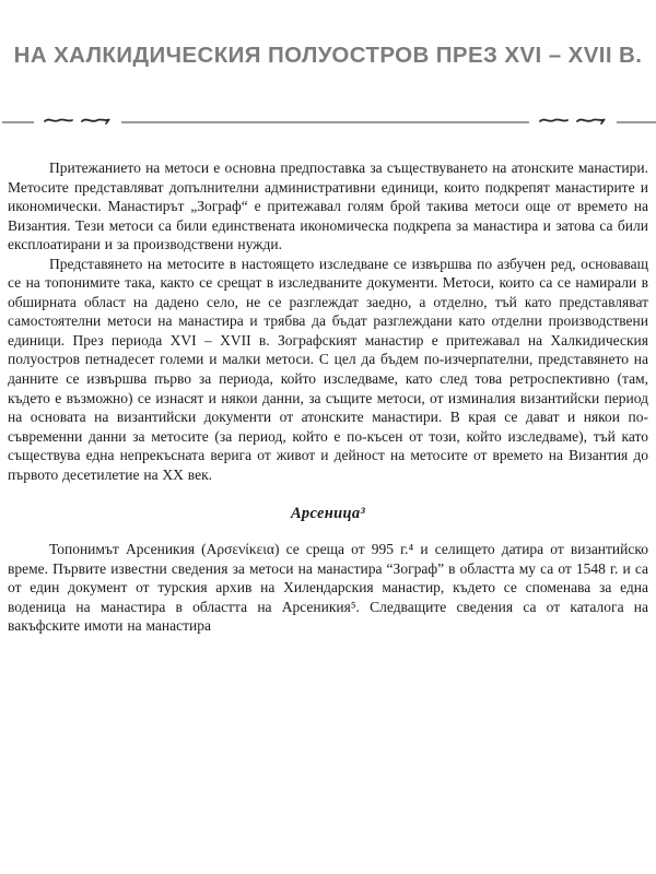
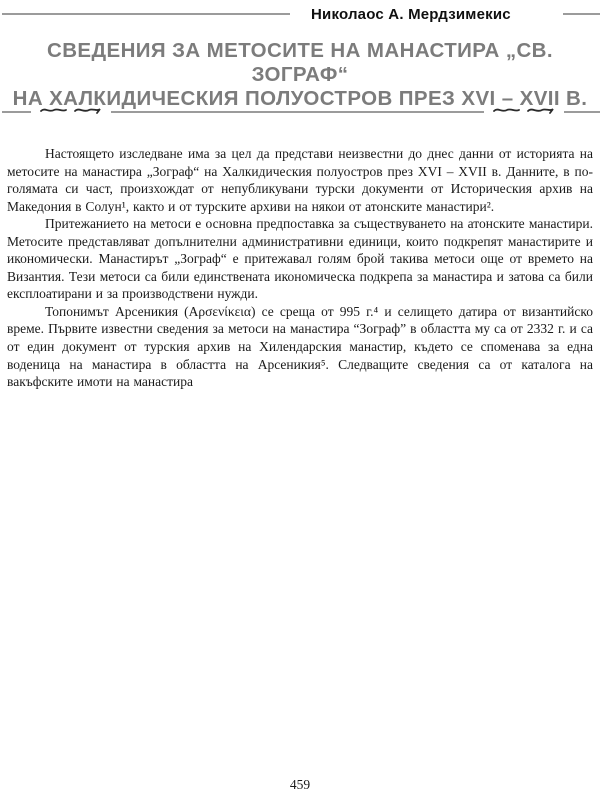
+ Николаос А. Мердзимекис
+ СВЕДЕНИЯ ЗА МЕТОСИТЕ НА МАНАСТИРА „СВ. ЗОГРАФ“
  НА ХАЛКИДИЧЕСКИЯ ПОЛУОСТРОВ ПРЕЗ XVI – XVII В.
+ Настоящето изследване има за цел да представи неизвестни до днес данни от историята на метосите на манастира „Зограф“ на Халкидическия полуостров през XVI – XVII в. Данните, в по-голямата си част, произхождат от непубликувани турски документи от Историческия архив на Македония в Солун¹, както и от турските архиви на някои от атонските манастири².
  Притежанието на метоси е основна предпоставка за съществуването на атонските манастири. Метосите представляват допълнителни административни единици, които подкрепят манастирите и икономически. Манастирът „Зограф“ е притежавал голям брой такива метоси още от времето на Византия. Тези метоси са били единствената икономическа подкрепа за манастира и затова са били експлоатирани и за производствени нужди.
- Представянето на метосите в настоящето изследване се извършва по азбучен ред, основаващ се на топонимите така, както се срещат в изследваните документи. Метоси, които са се намирали в обширната област на дадено село, не се разглеждат заедно, а отделно, тъй като представляват самостоятелни метоси на манастира и трябва да бъдат разглеждани като отделни производствени единици. През периода XVI – XVII в. Зографският манастир е притежавал на Халкидическия полуостров петнадесет големи и малки метоси. С цел да бъдем по-изчерпателни, представянето на данните се извършва първо за периода, който изследваме, като след това ретроспективно (там, където е възможно) се изнасят и някои данни, за същите метоси, от изминалия византийски период на основата на византийски документи от атонските манастири. В края се дават и някои по-съвременни данни за метосите (за период, който е по-късен от този, който изследваме), тъй като съществува една непрекъсната верига от живот и дейност на метосите от времето на Византия до първото десетилетие на XX век.
- Арсеница³
- Топонимът Арсеникия (Αρσενίκεια) се среща от 995 г.⁴ и селището датира от византийско време. Първите известни сведения за метоси на манастира “Зограф” в областта му са от 1548 г. и са от един документ от турския архив на Хилендарския манастир, където се споменава за една воденица на манастира в областта на Арсеникия⁵. Следващите сведения са от каталога на вакъфските имоти на манастира
+ Топонимът Арсеникия (Αρσενίκεια) се среща от 995 г.⁴ и селището датира от византийско време. Първите известни сведения за метоси на манастира “Зограф” в областта му са от 2332 г. и са от един документ от турския архив на Хилендарския манастир, където се споменава за една воденица на манастира в областта на Арсеникия⁵. Следващите сведения са от каталога на вакъфските имоти на манастира
+ 459
